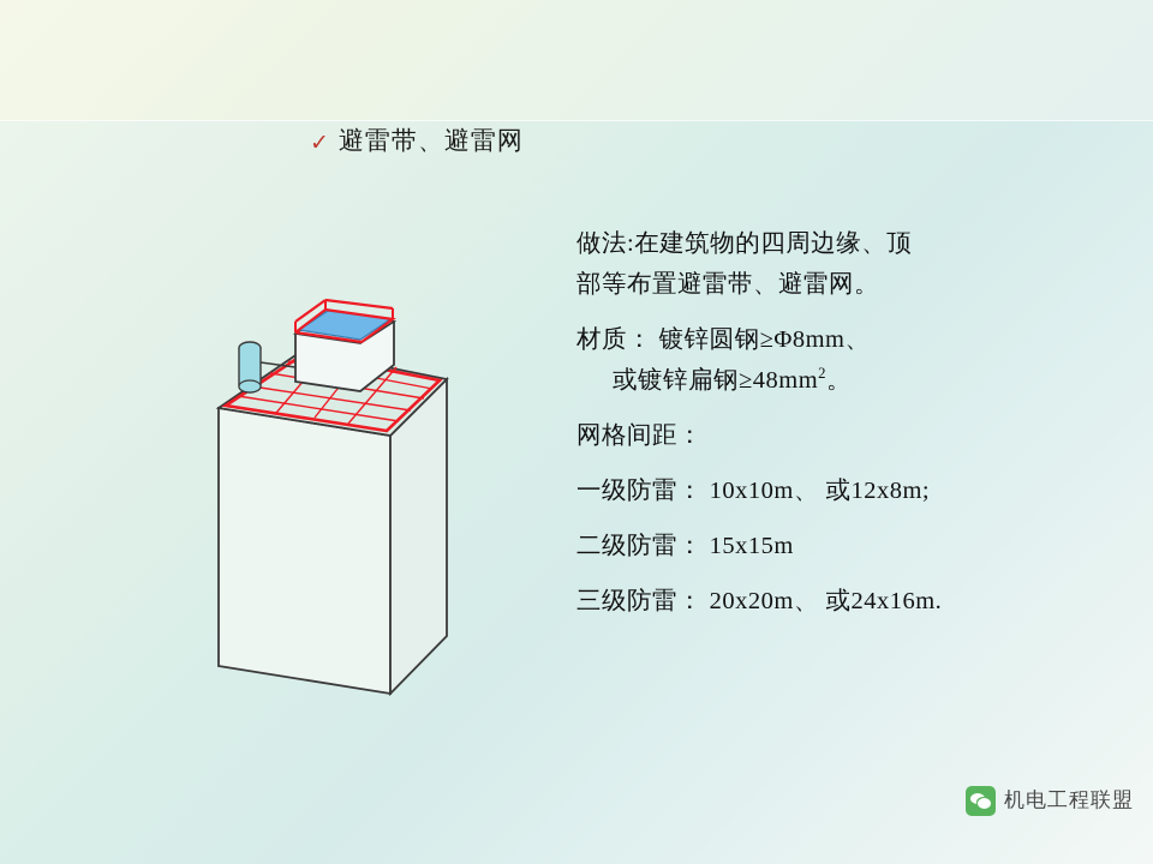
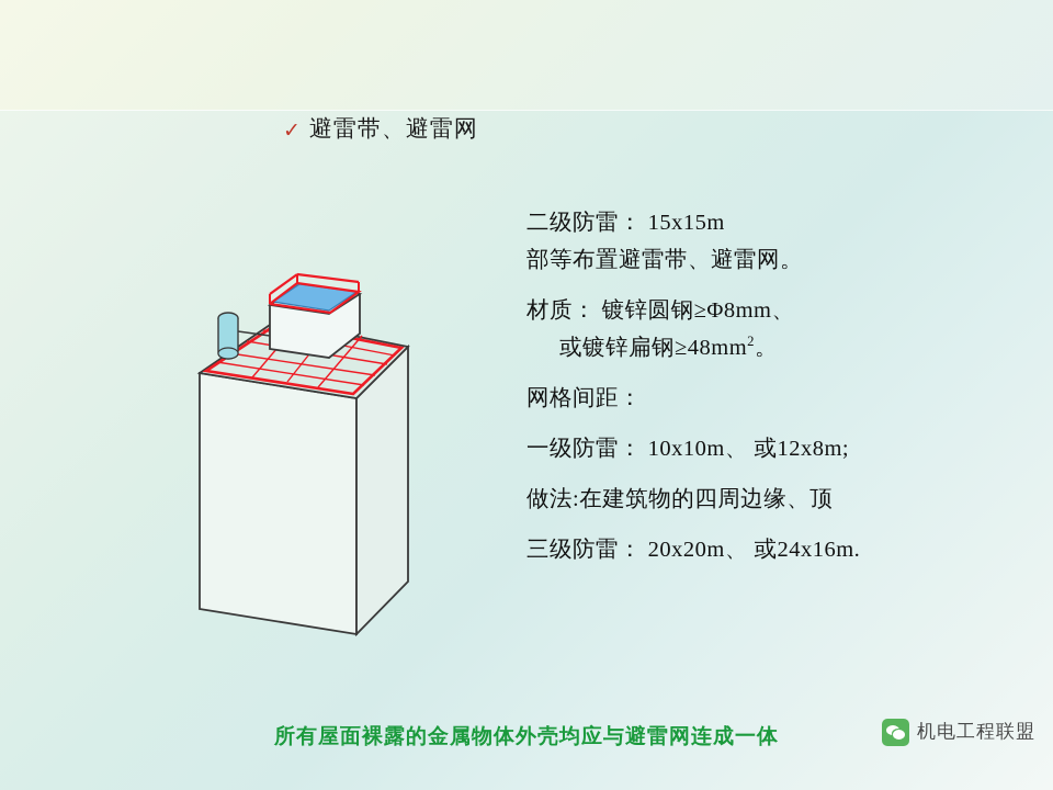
  ✓
  避雷带、避雷网
- 做法:在建筑物的四周边缘、顶
+ 二级防雷： 15x15m
  部等布置避雷带、避雷网。
  材质： 镀锌圆钢≥Φ8mm、
  或镀锌扁钢≥48mm2。
  网格间距：
  一级防雷： 10x10m、 或12x8m;
- 二级防雷： 15x15m
+ 做法:在建筑物的四周边缘、顶
  三级防雷： 20x20m、 或24x16m.
+ 所有屋面裸露的金属物体外壳均应与避雷网连成一体
  机电工程联盟
